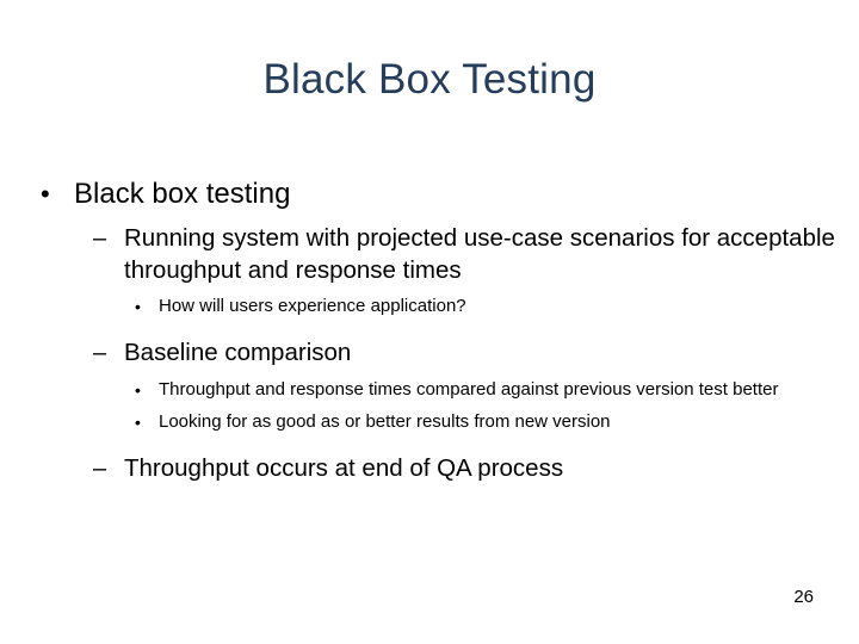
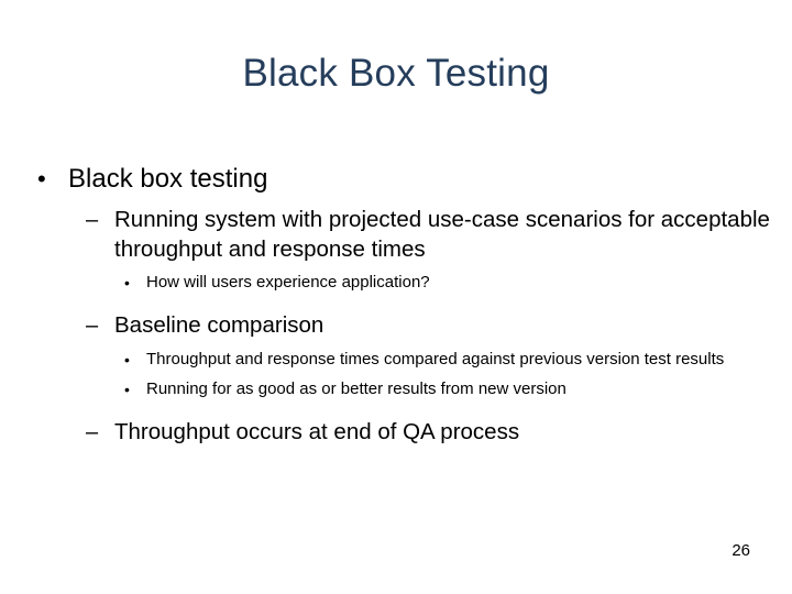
  Black Box Testing
  •
  Black box testing
  –
  Running system with projected use-case scenarios for acceptable throughput and response times
  •
  How will users experience application?
  –
  Baseline comparison
  •
- Throughput and response times compared against previous version test better
+ Throughput and response times compared against previous version test results
  •
- Looking for as good as or better results from new version
+ Running for as good as or better results from new version
  –
  Throughput occurs at end of QA process
  26
